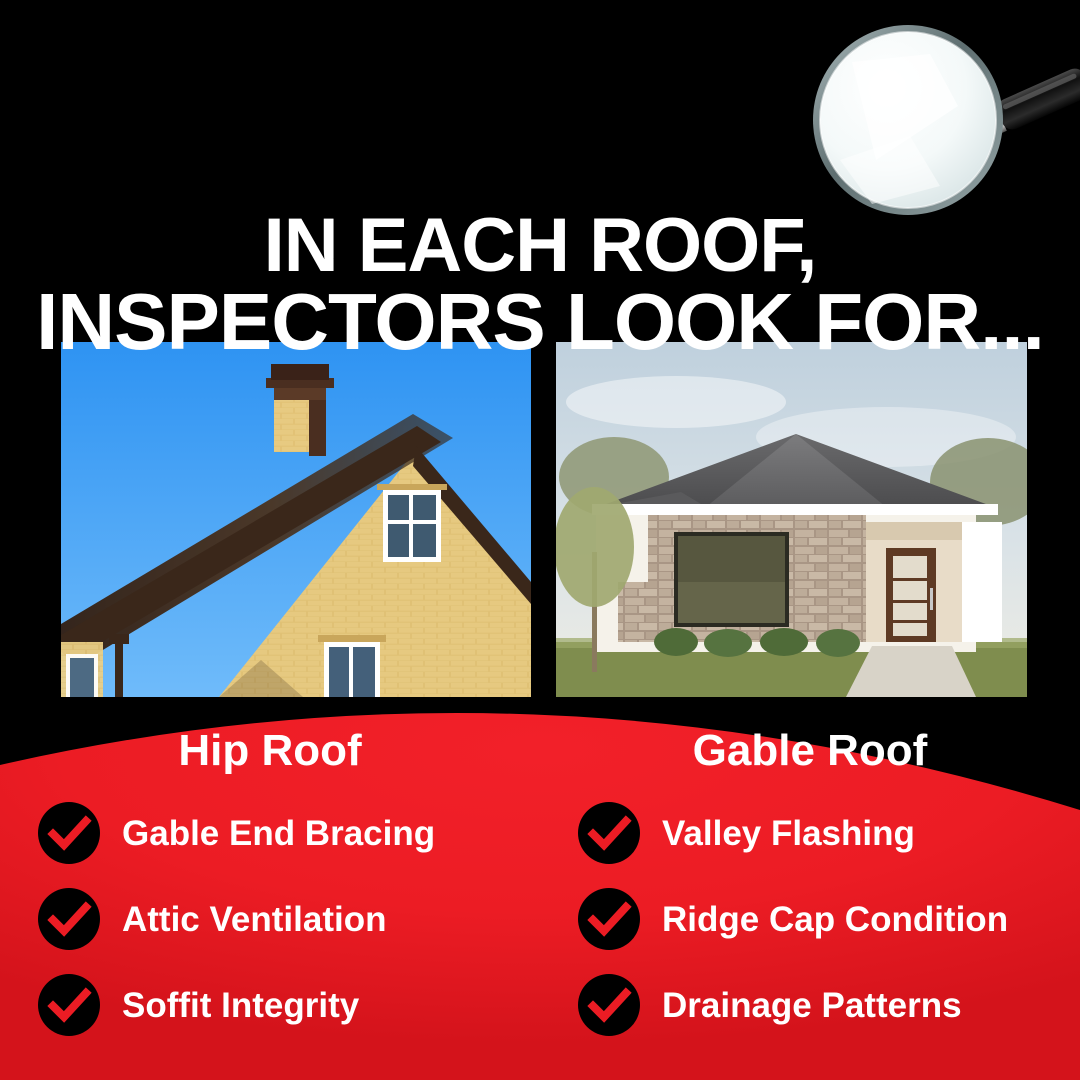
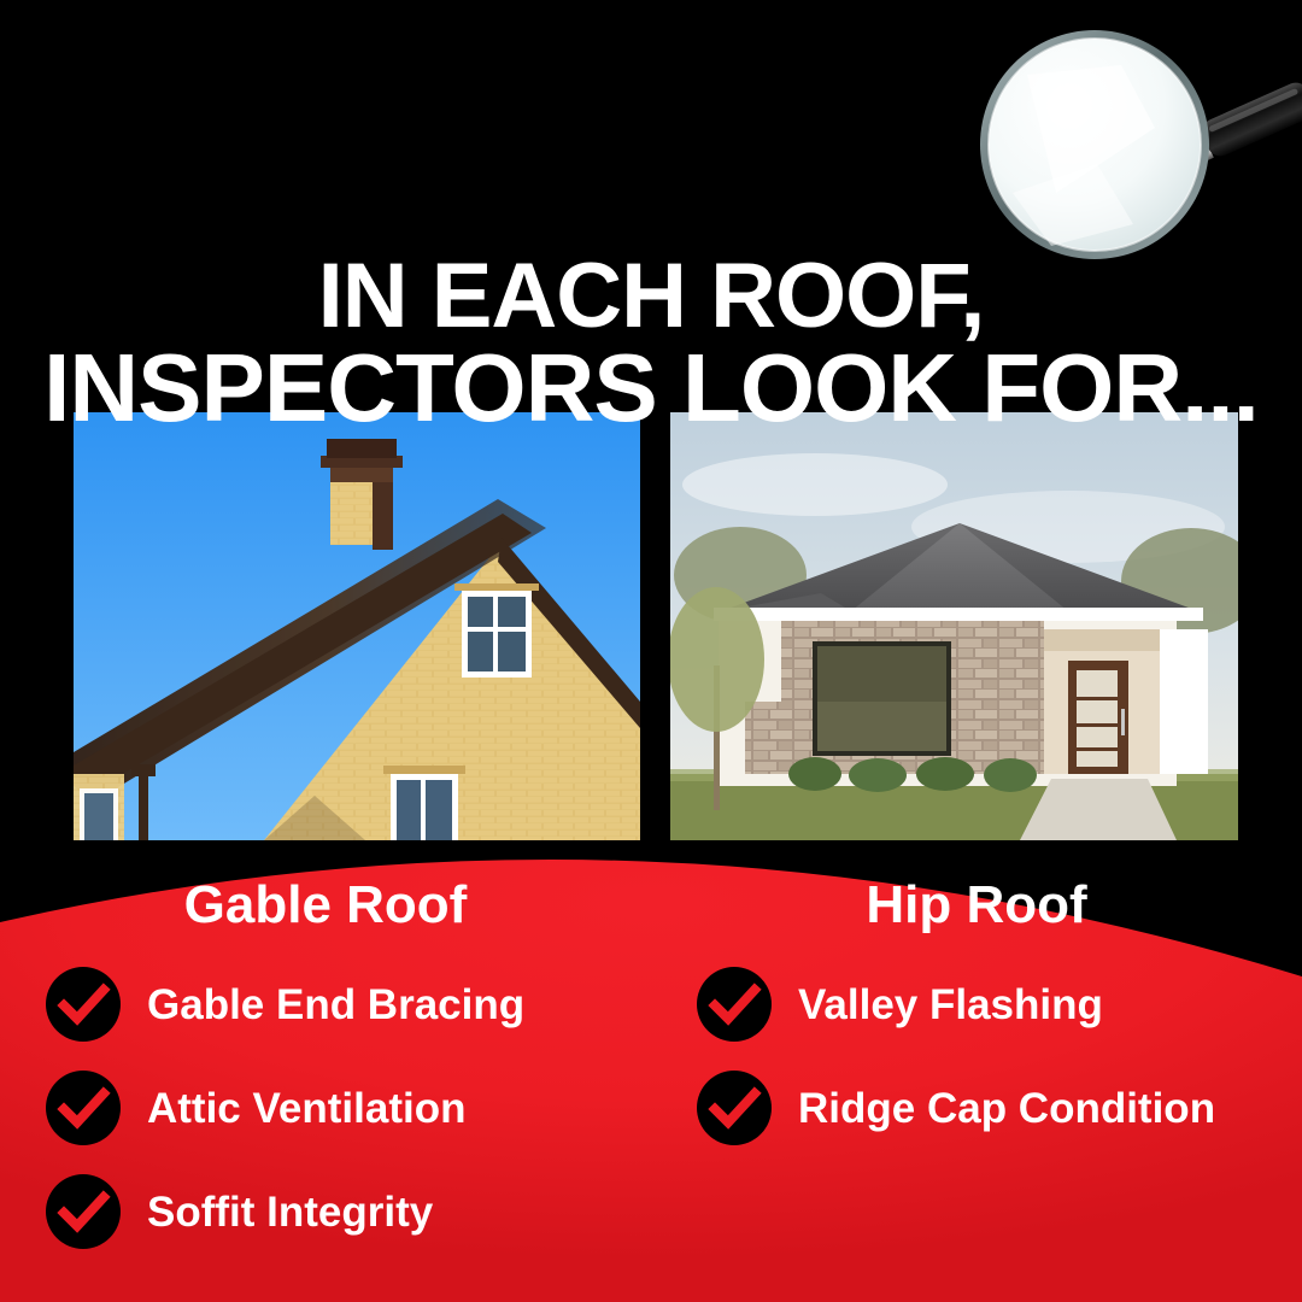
  IN EACH ROOF,
  INSPECTORS LOOK FOR...
- Hip Roof
+ Gable Roof
  Gable End Bracing
  Attic Ventilation
  Soffit Integrity
- Gable Roof
+ Hip Roof
  Valley Flashing
  Ridge Cap Condition
- Drainage Patterns
